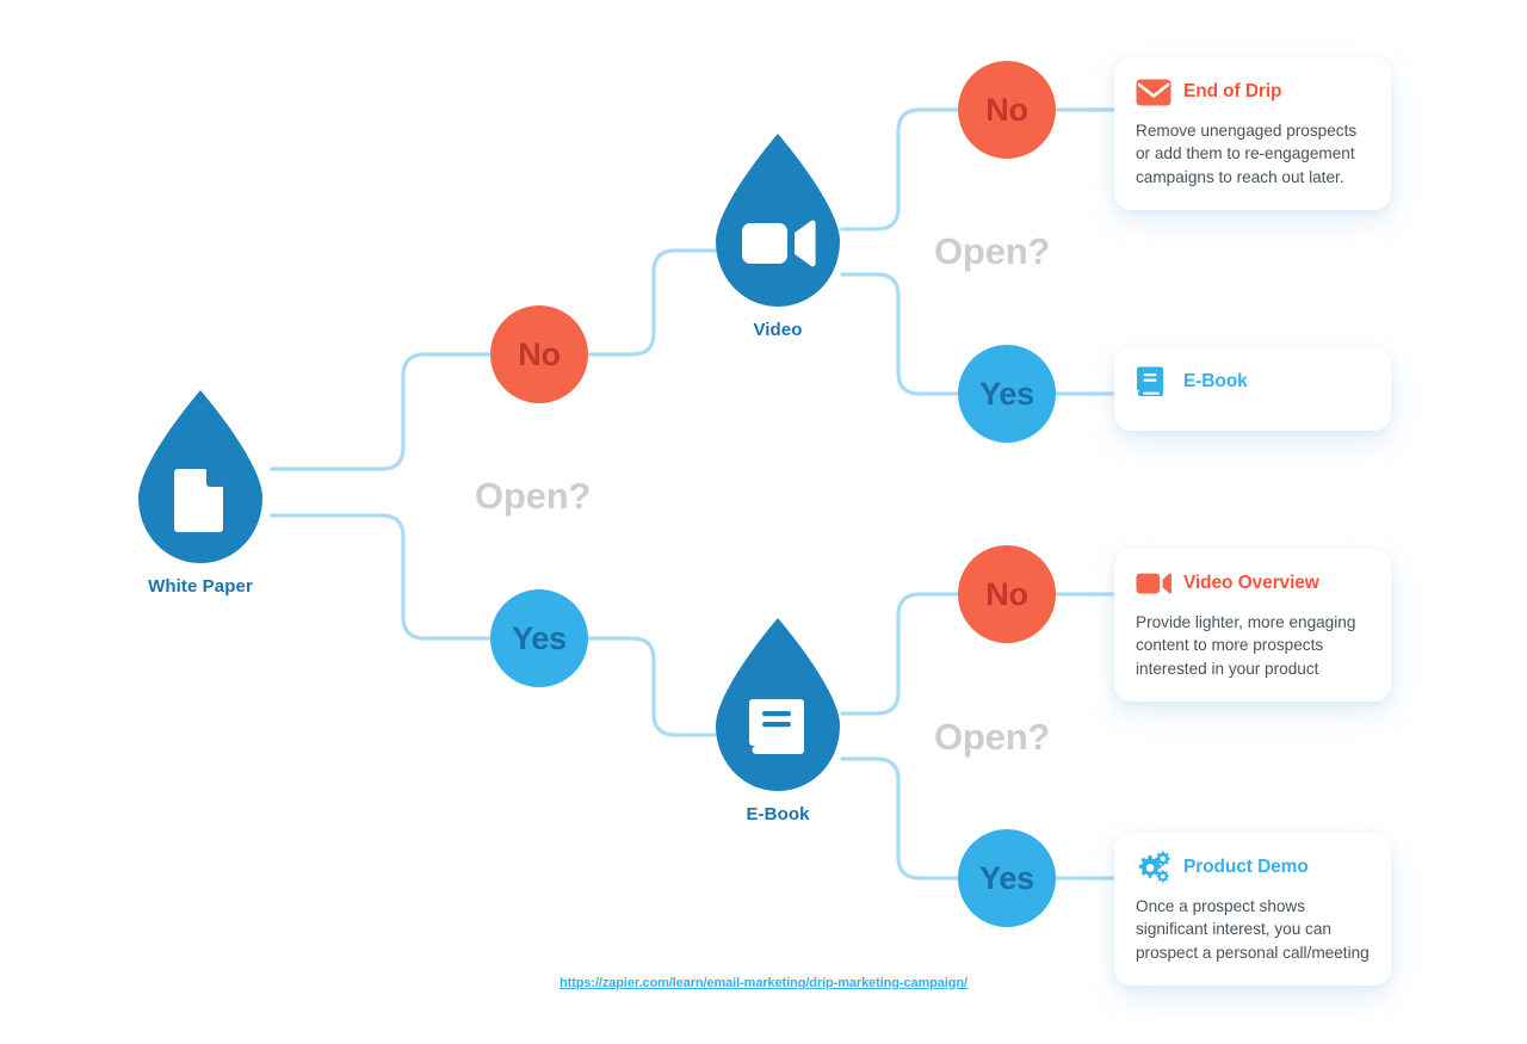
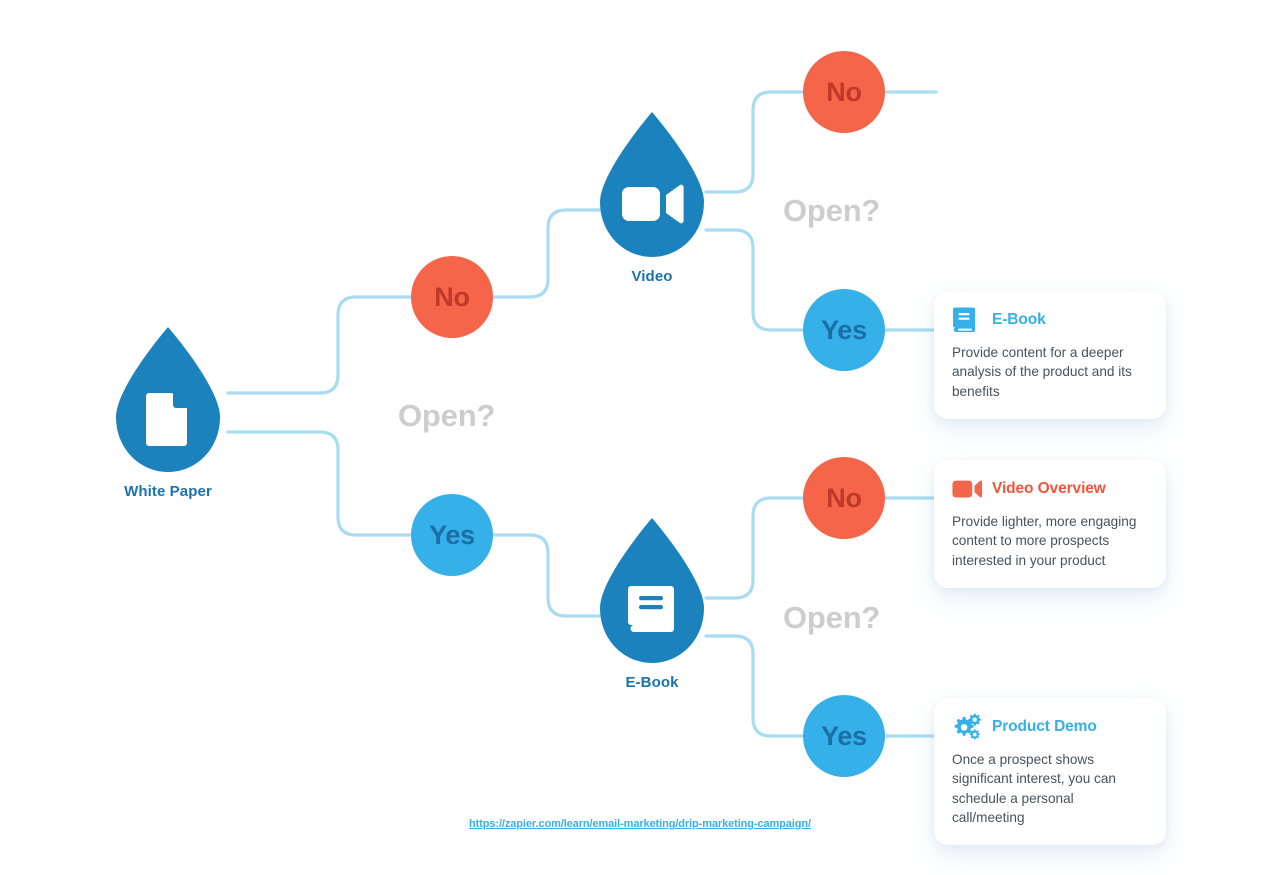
  White Paper
  Video
  E-Book
  No
  Yes
  No
  Yes
  No
  Yes
  Open?
  Open?
  Open?
- End of Drip
- Remove unengaged prospects or add them to re-engagement campaigns to reach out later.
  E-Book
+ Provide content for a deeper analysis of the product and its benefits
  Video Overview
  Provide lighter, more engaging content to more prospects interested in your product
  Product Demo
- Once a prospect shows significant interest, you can prospect a personal call/meeting
+ Once a prospect shows significant interest, you can schedule a personal call/meeting
  https://zapier.com/learn/email-marketing/drip-marketing-campaign/
